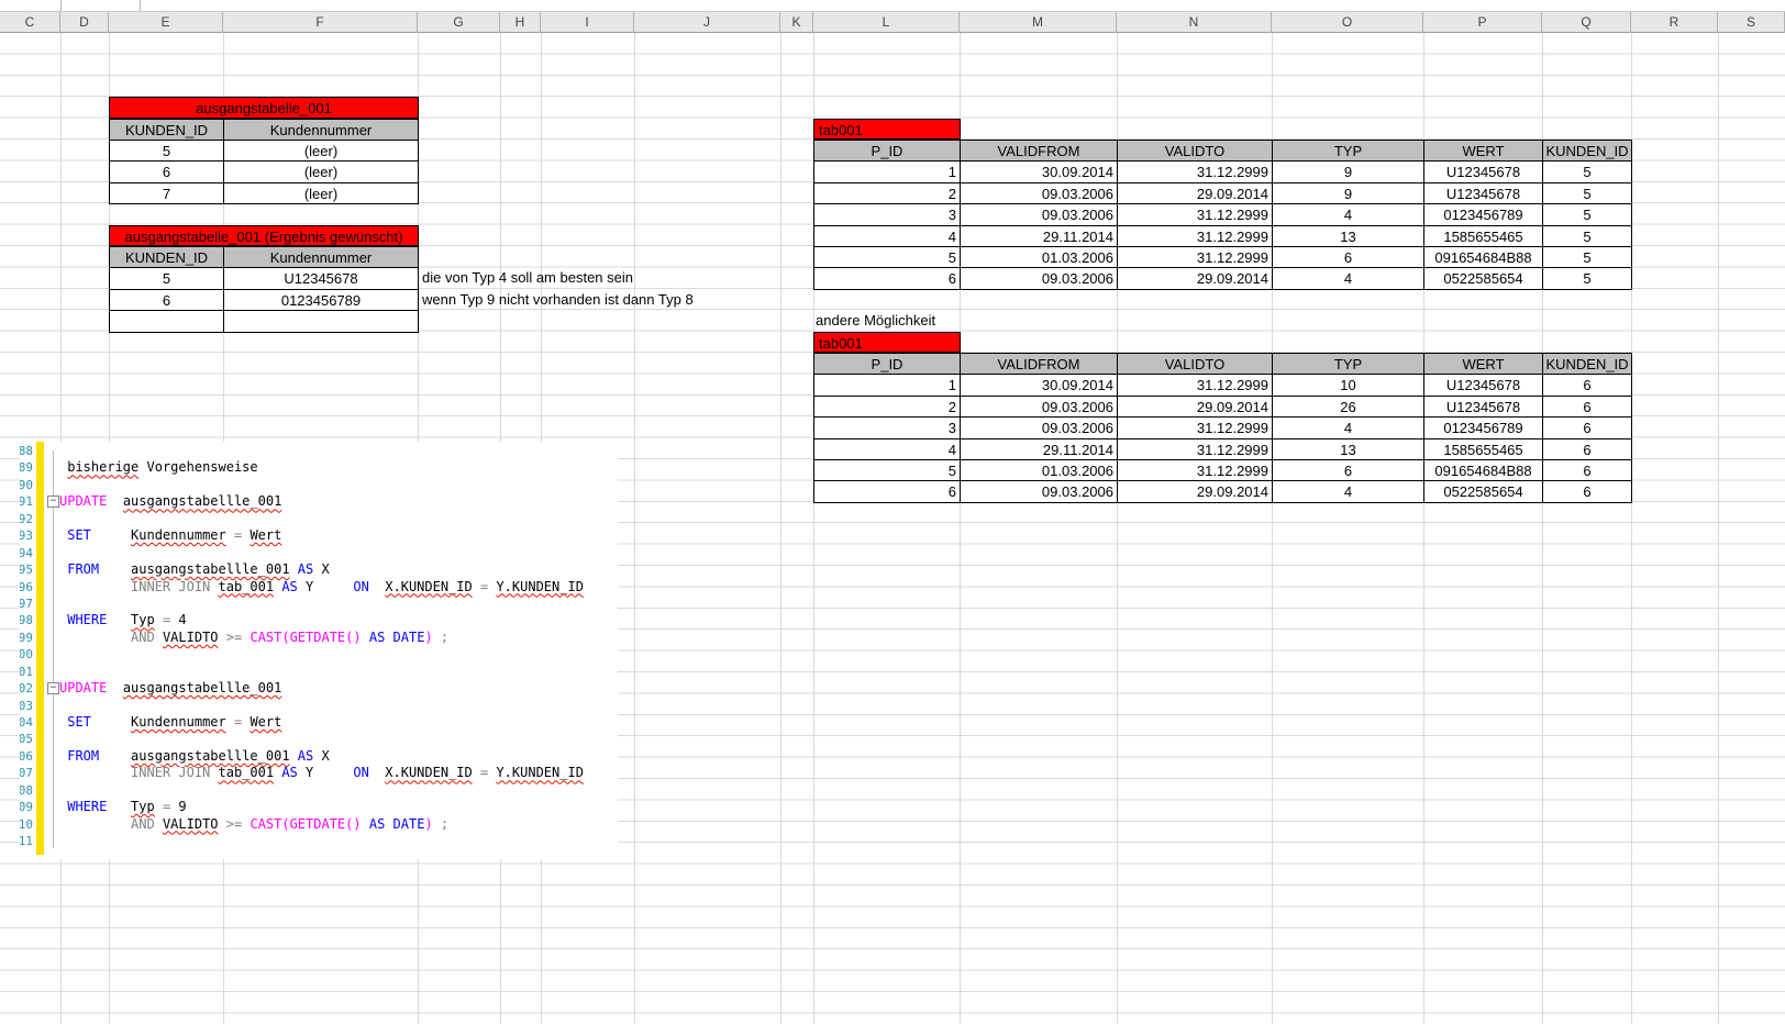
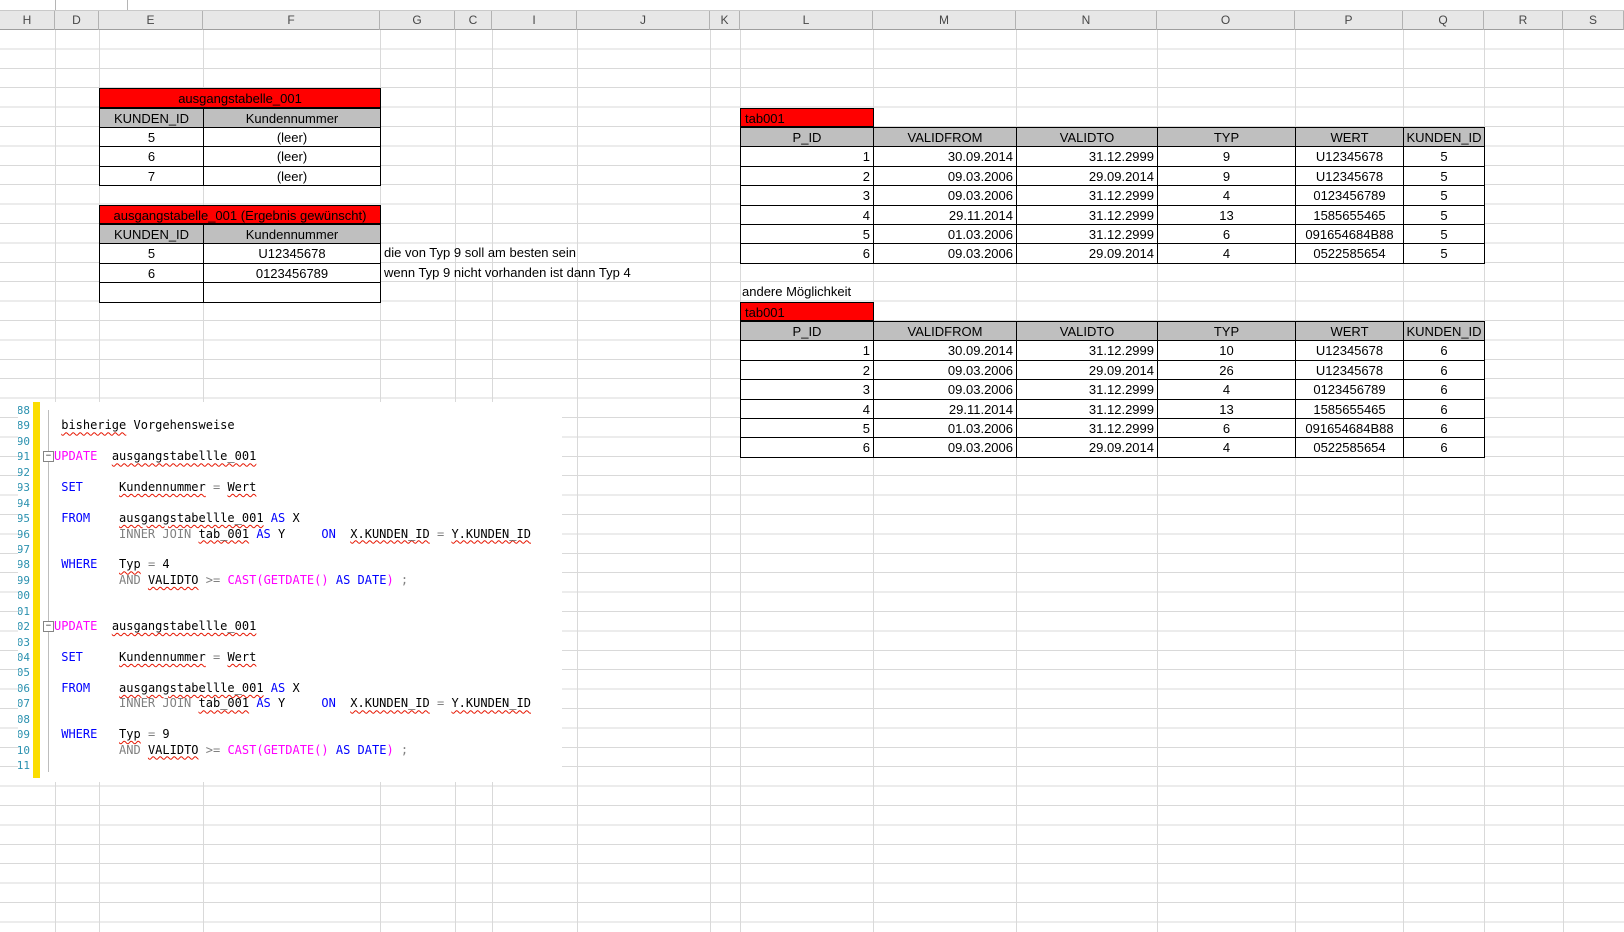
- C
+ H
  D
  E
  F
  G
- H
+ C
  I
  J
  K
  L
  M
  N
  O
  P
  Q
  R
  S
  ausgangstabelle_001
  KUNDEN_ID
  Kundennummer
  5
  (leer)
  6
  (leer)
  7
  (leer)
  ausgangstabelle_001 (Ergebnis gewünscht)
  KUNDEN_ID
  Kundennummer
  5
  U12345678
  6
  0123456789
- die von Typ 4 soll am besten sein
+ die von Typ 9 soll am besten sein
- wenn Typ 9 nicht vorhanden ist dann Typ 8
+ wenn Typ 9 nicht vorhanden ist dann Typ 4
  tab001
  P_ID
  VALIDFROM
  VALIDTO
  TYP
  WERT
  KUNDEN_ID
  1
  30.09.2014
  31.12.2999
  9
  U12345678
  5
  2
  09.03.2006
  29.09.2014
  9
  U12345678
  5
  3
  09.03.2006
  31.12.2999
  4
  0123456789
  5
  4
  29.11.2014
  31.12.2999
  13
  1585655465
  5
  5
  01.03.2006
  31.12.2999
  6
  091654684B88
  5
  6
  09.03.2006
  29.09.2014
  4
  0522585654
  5
  andere Möglichkeit
  tab001
  P_ID
  VALIDFROM
  VALIDTO
  TYP
  WERT
  KUNDEN_ID
  1
  30.09.2014
  31.12.2999
  10
  U12345678
  6
  2
  09.03.2006
  29.09.2014
  26
  U12345678
  6
  3
  09.03.2006
  31.12.2999
  4
  0123456789
  6
  4
  29.11.2014
  31.12.2999
  13
  1585655465
  6
  5
  01.03.2006
  31.12.2999
  6
  091654684B88
  6
  6
  09.03.2006
  29.09.2014
  4
  0522585654
  6
  88
  89
  90
  91
  92
  93
  94
  95
  96
  97
  98
  99
  bisherige Vorgehensweise
  UPDATE ausgangstabellle_001
  SET Kundennummer = Wert
  FROM ausgangstabellle_001 AS X
  INNER JOIN tab_001 AS Y ON X.KUNDEN_ID = Y.KUNDEN_ID
  WHERE Typ = 4
  AND VALIDTO >= CAST(GETDATE() AS DATE) ;
  UPDATE ausgangstabellle_001
  SET Kundennummer = Wert
  FROM ausgangstabellle_001 AS X
  INNER JOIN tab_001 AS Y ON X.KUNDEN_ID = Y.KUNDEN_ID
  WHERE Typ = 9
  AND VALIDTO >= CAST(GETDATE() AS DATE) ;
  −
  −
